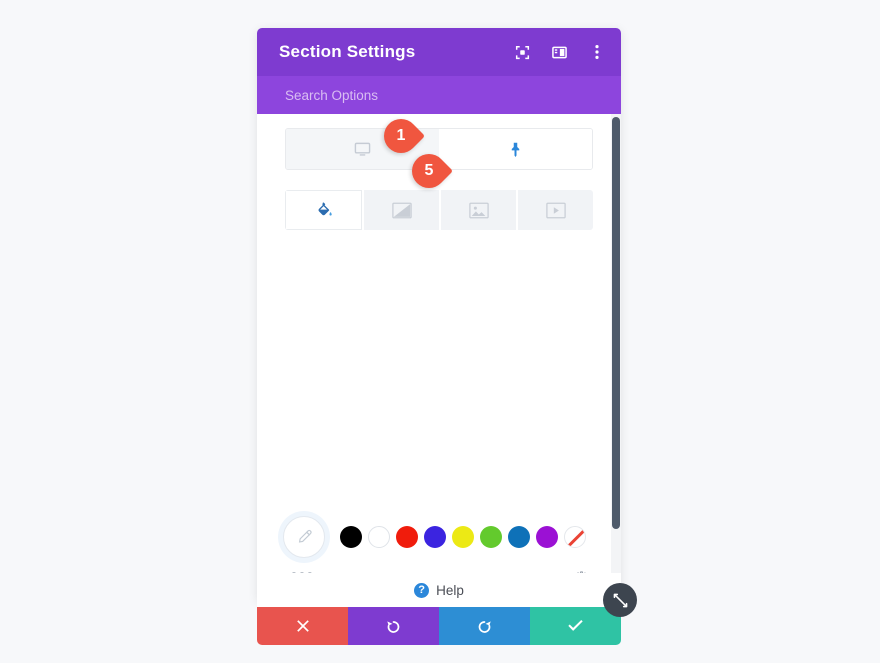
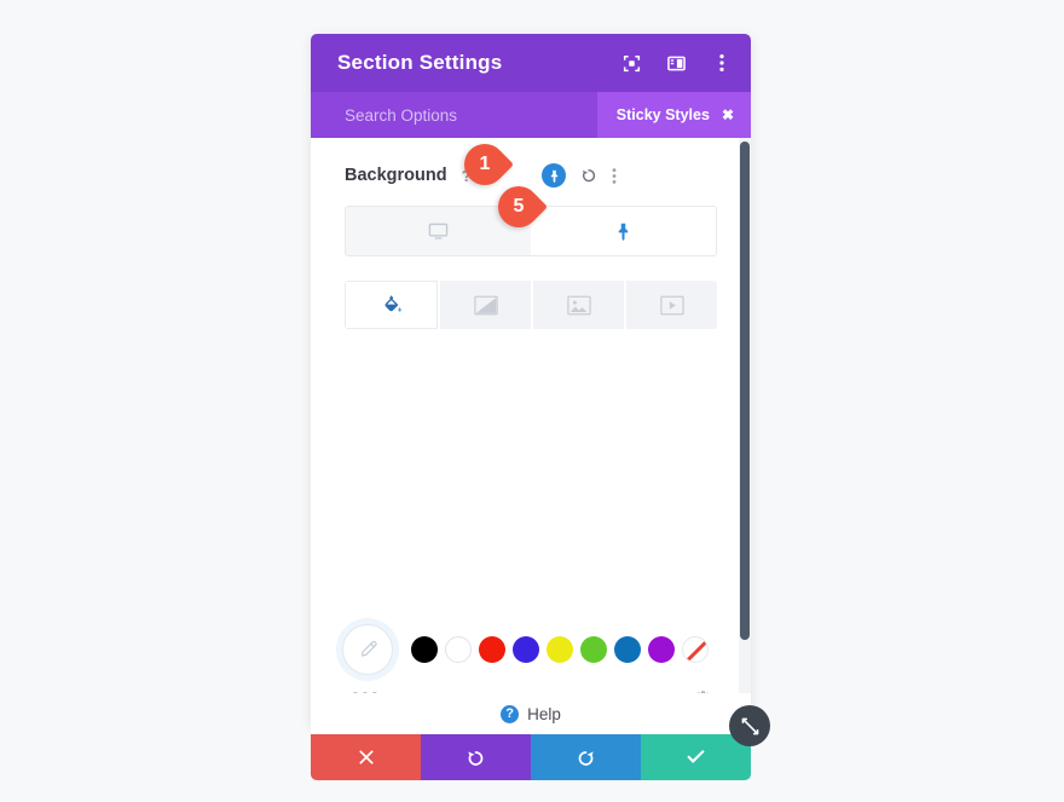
  Section Settings
  Search Options
+ Sticky Styles
+ ✖
+ Background
  ?
  Help
  1
  5
